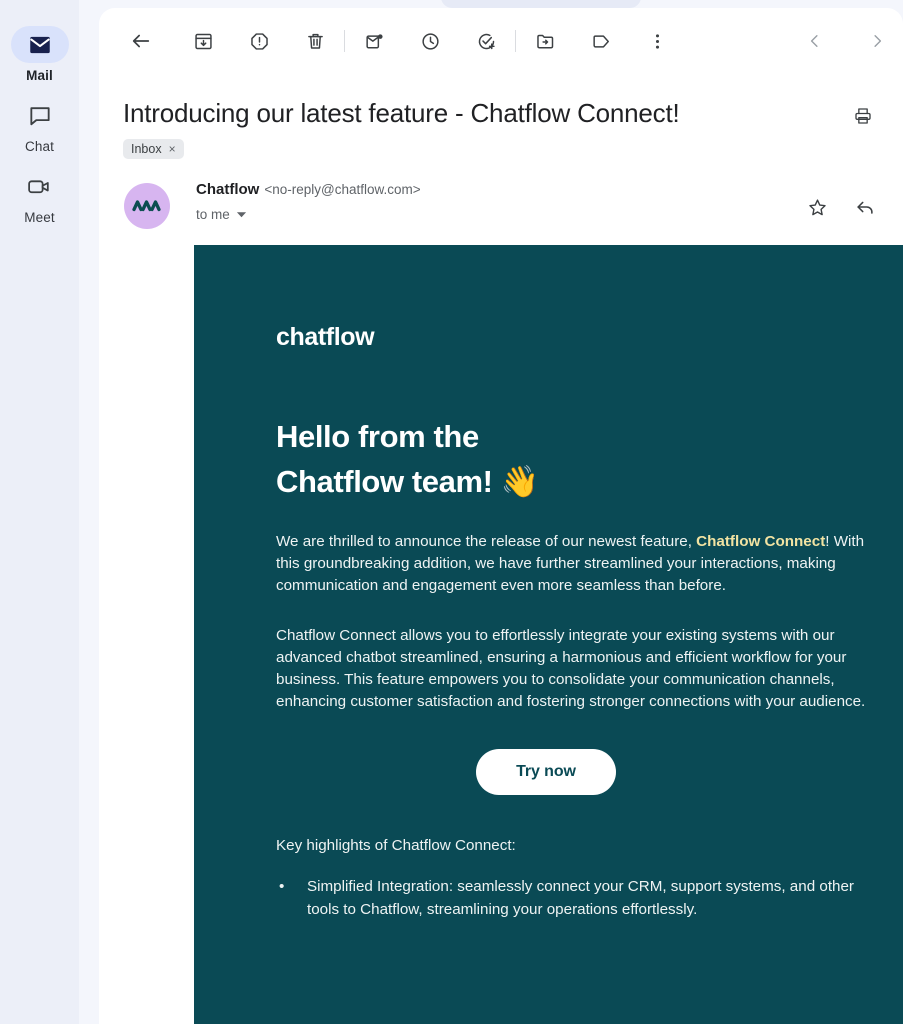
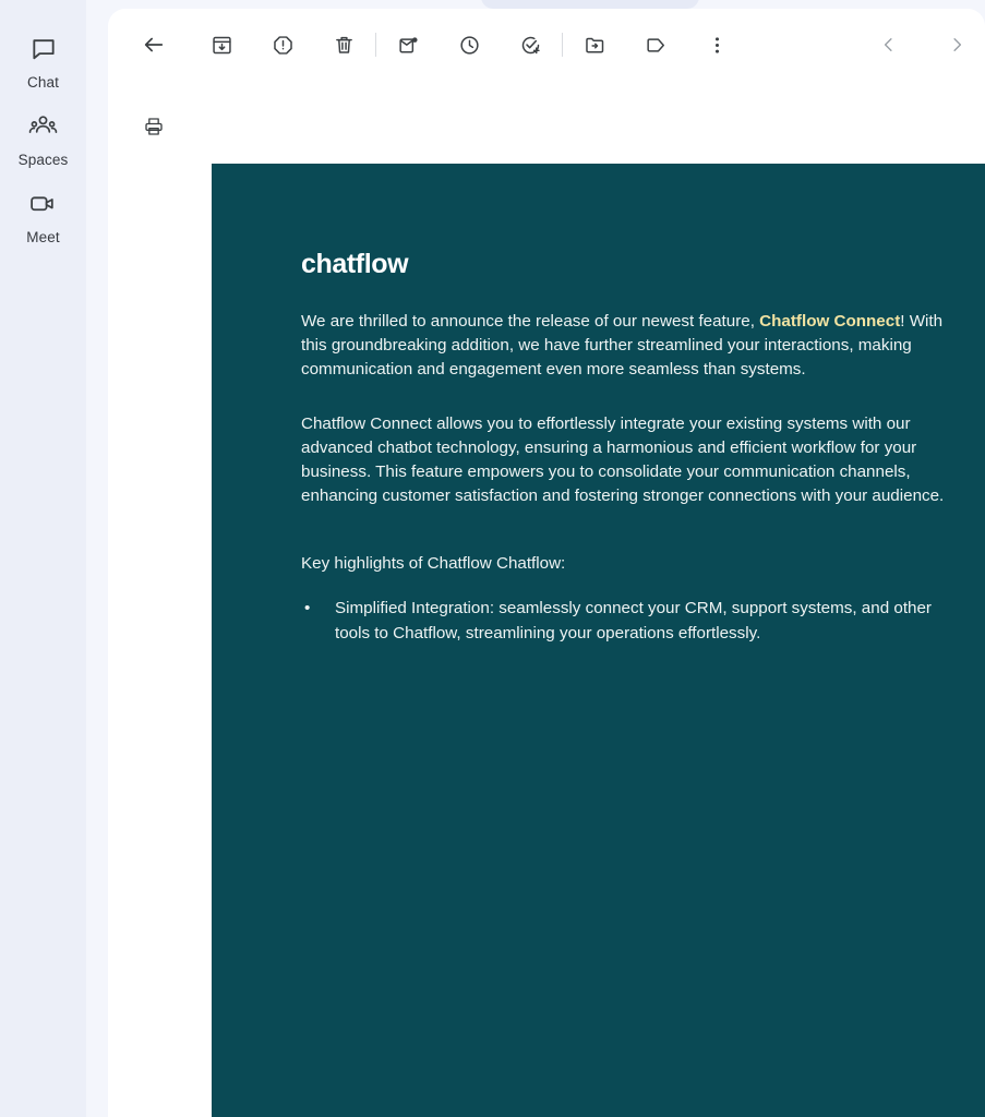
- Mail
  Chat
+ Spaces
  Meet
- Introducing our latest feature - Chatflow Connect!
- Inbox
- ×
- Chatflow <no-reply@chatflow.com>
- to me
  chatflow
- Hello from the
- Chatflow team! 👋
- We are thrilled to announce the release of our newest feature, Chatflow Connect! With this groundbreaking addition, we have further streamlined your interactions, making communication and engagement even more seamless than before.
+ We are thrilled to announce the release of our newest feature, Chatflow Connect! With this groundbreaking addition, we have further streamlined your interactions, making communication and engagement even more seamless than systems.
- Chatflow Connect allows you to effortlessly integrate your existing systems with our advanced chatbot streamlined, ensuring a harmonious and efficient workflow for your business. This feature empowers you to consolidate your communication channels, enhancing customer satisfaction and fostering stronger connections with your audience.
+ Chatflow Connect allows you to effortlessly integrate your existing systems with our advanced chatbot technology, ensuring a harmonious and efficient workflow for your business. This feature empowers you to consolidate your communication channels, enhancing customer satisfaction and fostering stronger connections with your audience.
- Try now
- Key highlights of Chatflow Connect:
+ Key highlights of Chatflow Chatflow:
  •
  Simplified Integration: seamlessly connect your CRM, support systems, and other tools to Chatflow, streamlining your operations effortlessly.
